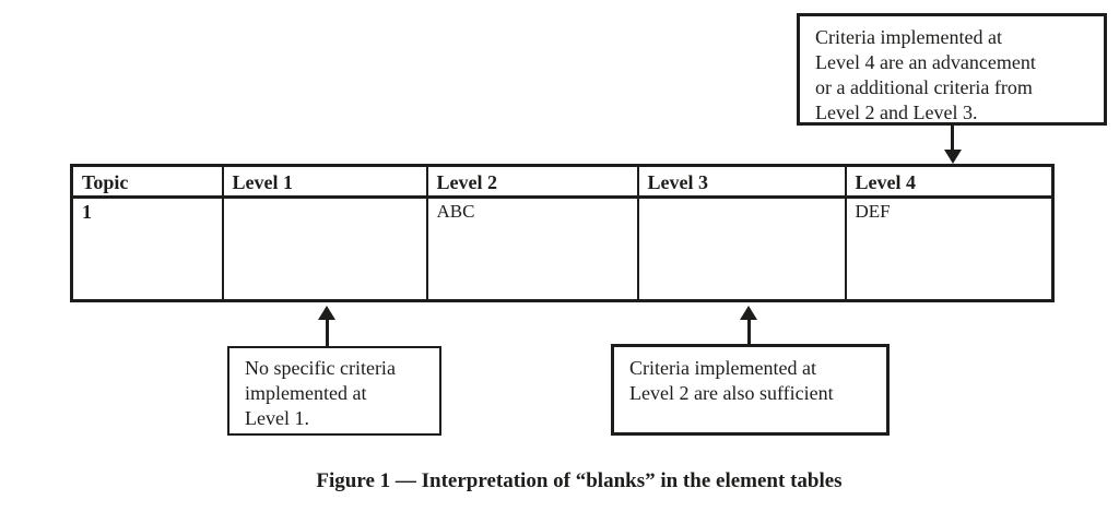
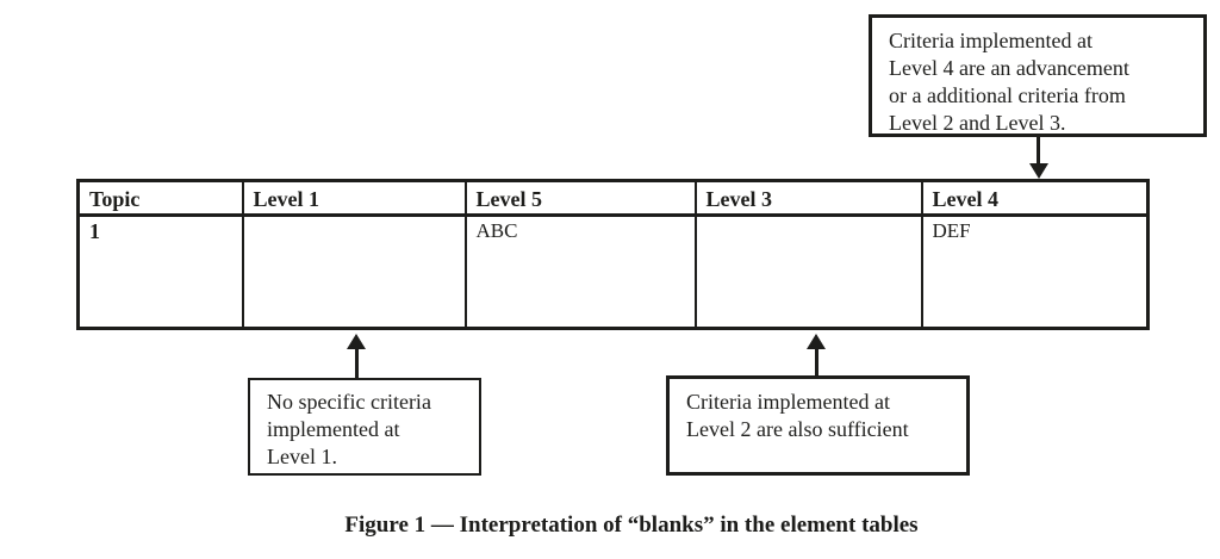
  Criteria implemented at
  Level 4 are an advancement
  or a additional criteria from
  Level 2 and Level 3.
- Topic	Level 1	Level 2	Level 3	Level 4
+ Topic	Level 1	Level 5	Level 3	Level 4
  1		ABC		DEF
  No specific criteria
  implemented at
  Level 1.
  Criteria implemented at
  Level 2 are also sufficient
  Figure 1 — Interpretation of “blanks” in the element tables
